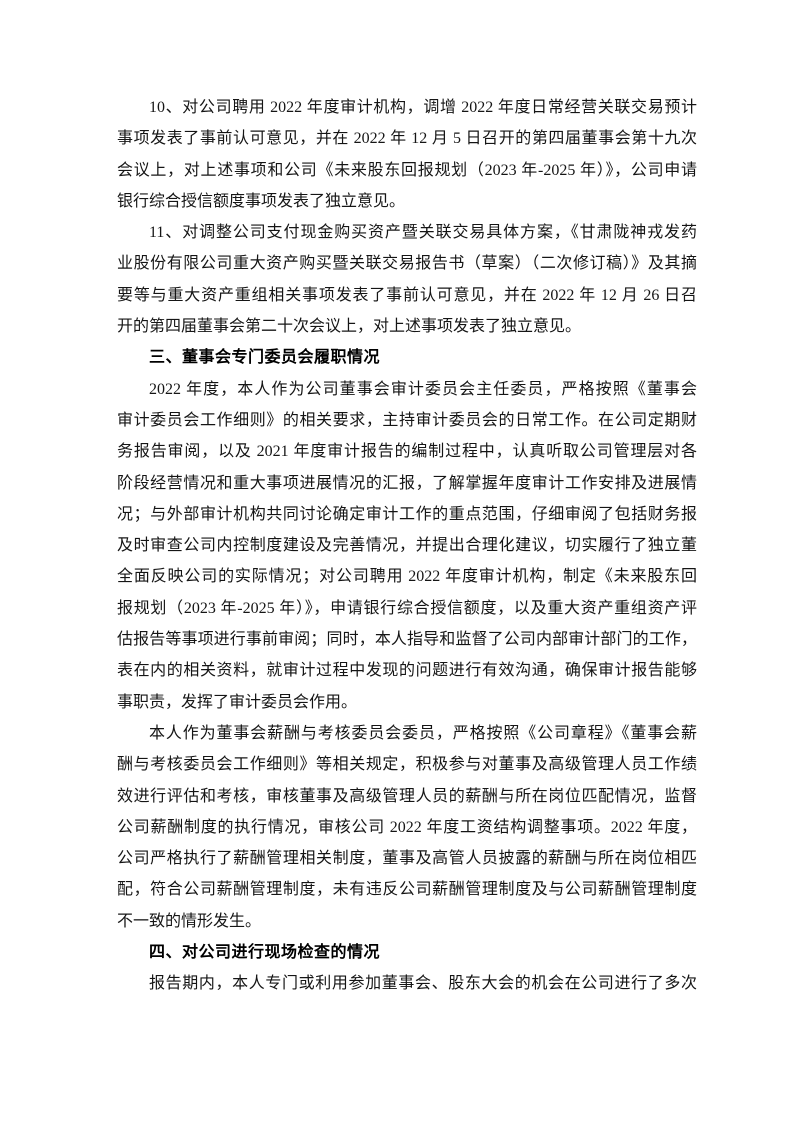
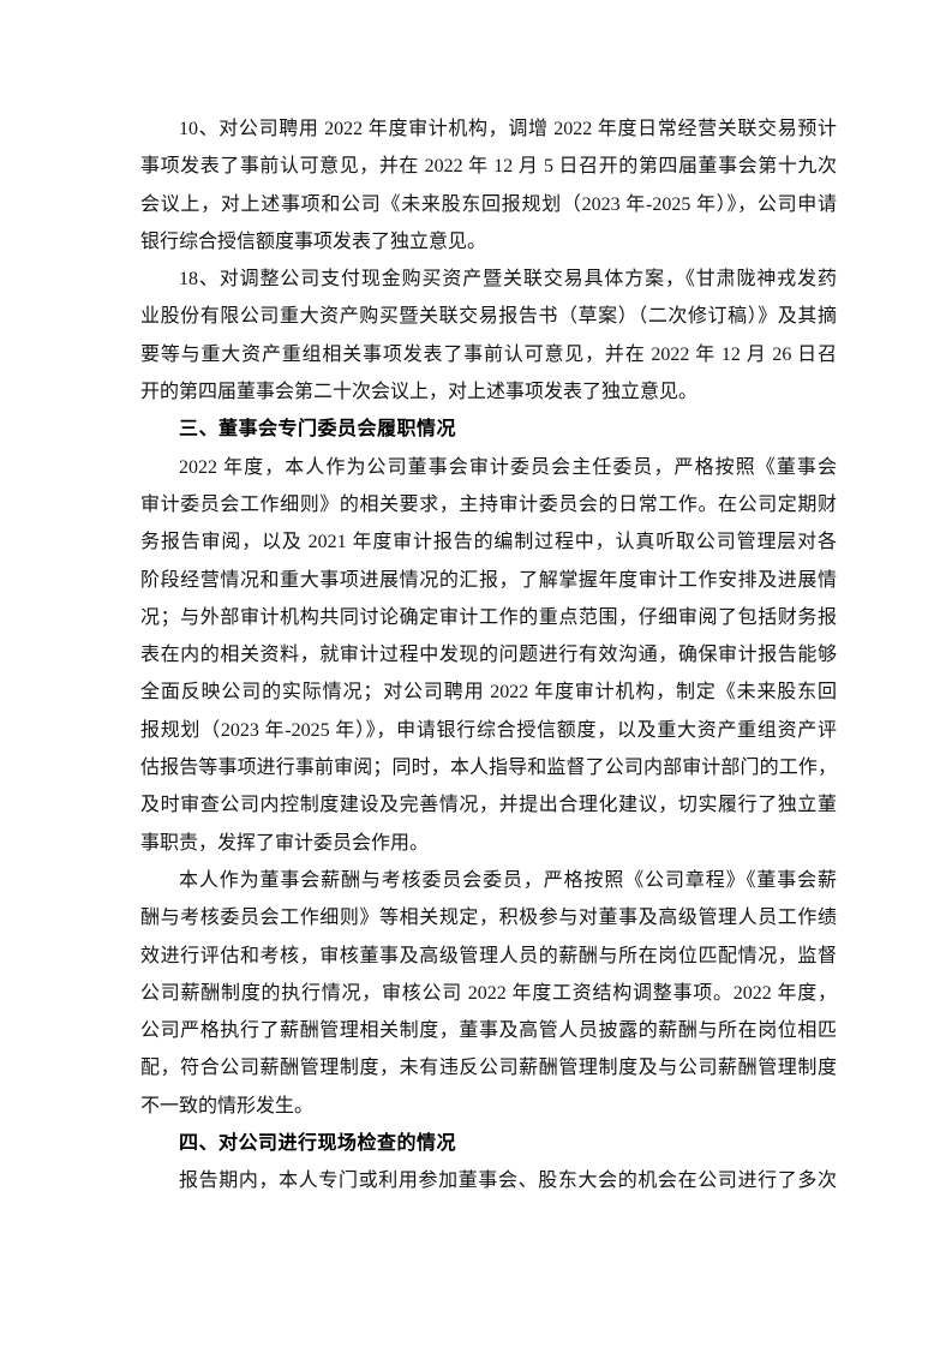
  10、对公司聘用 2022 年度审计机构，调增 2022 年度日常经营关联交易预计
  事项发表了事前认可意见，并在 2022 年 12 月 5 日召开的第四届董事会第十九次
  会议上，对上述事项和公司《未来股东回报规划（2023 年-2025 年）》，公司申请
  银行综合授信额度事项发表了独立意见。
- 11、对调整公司支付现金购买资产暨关联交易具体方案，《甘肃陇神戎发药
+ 18、对调整公司支付现金购买资产暨关联交易具体方案，《甘肃陇神戎发药
  业股份有限公司重大资产购买暨关联交易报告书（草案）（二次修订稿）》及其摘
  要等与重大资产重组相关事项发表了事前认可意见，并在 2022 年 12 月 26 日召
  开的第四届董事会第二十次会议上，对上述事项发表了独立意见。
  三、董事会专门委员会履职情况
  2022 年度，本人作为公司董事会审计委员会主任委员，严格按照《董事会
  审计委员会工作细则》的相关要求，主持审计委员会的日常工作。在公司定期财
  务报告审阅，以及 2021 年度审计报告的编制过程中，认真听取公司管理层对各
  阶段经营情况和重大事项进展情况的汇报，了解掌握年度审计工作安排及进展情
  况；与外部审计机构共同讨论确定审计工作的重点范围，仔细审阅了包括财务报
- 及时审查公司内控制度建设及完善情况，并提出合理化建议，切实履行了独立董
+ 表在内的相关资料，就审计过程中发现的问题进行有效沟通，确保审计报告能够
  全面反映公司的实际情况；对公司聘用 2022 年度审计机构，制定《未来股东回
  报规划（2023 年-2025 年）》，申请银行综合授信额度，以及重大资产重组资产评
  估报告等事项进行事前审阅；同时，本人指导和监督了公司内部审计部门的工作，
- 表在内的相关资料，就审计过程中发现的问题进行有效沟通，确保审计报告能够
+ 及时审查公司内控制度建设及完善情况，并提出合理化建议，切实履行了独立董
  事职责，发挥了审计委员会作用。
  本人作为董事会薪酬与考核委员会委员，严格按照《公司章程》《董事会薪
  酬与考核委员会工作细则》等相关规定，积极参与对董事及高级管理人员工作绩
  效进行评估和考核，审核董事及高级管理人员的薪酬与所在岗位匹配情况，监督
  公司薪酬制度的执行情况，审核公司 2022 年度工资结构调整事项。2022 年度，
  公司严格执行了薪酬管理相关制度，董事及高管人员披露的薪酬与所在岗位相匹
  配，符合公司薪酬管理制度，未有违反公司薪酬管理制度及与公司薪酬管理制度
  不一致的情形发生。
  四、对公司进行现场检查的情况
  报告期内，本人专门或利用参加董事会、股东大会的机会在公司进行了多次
